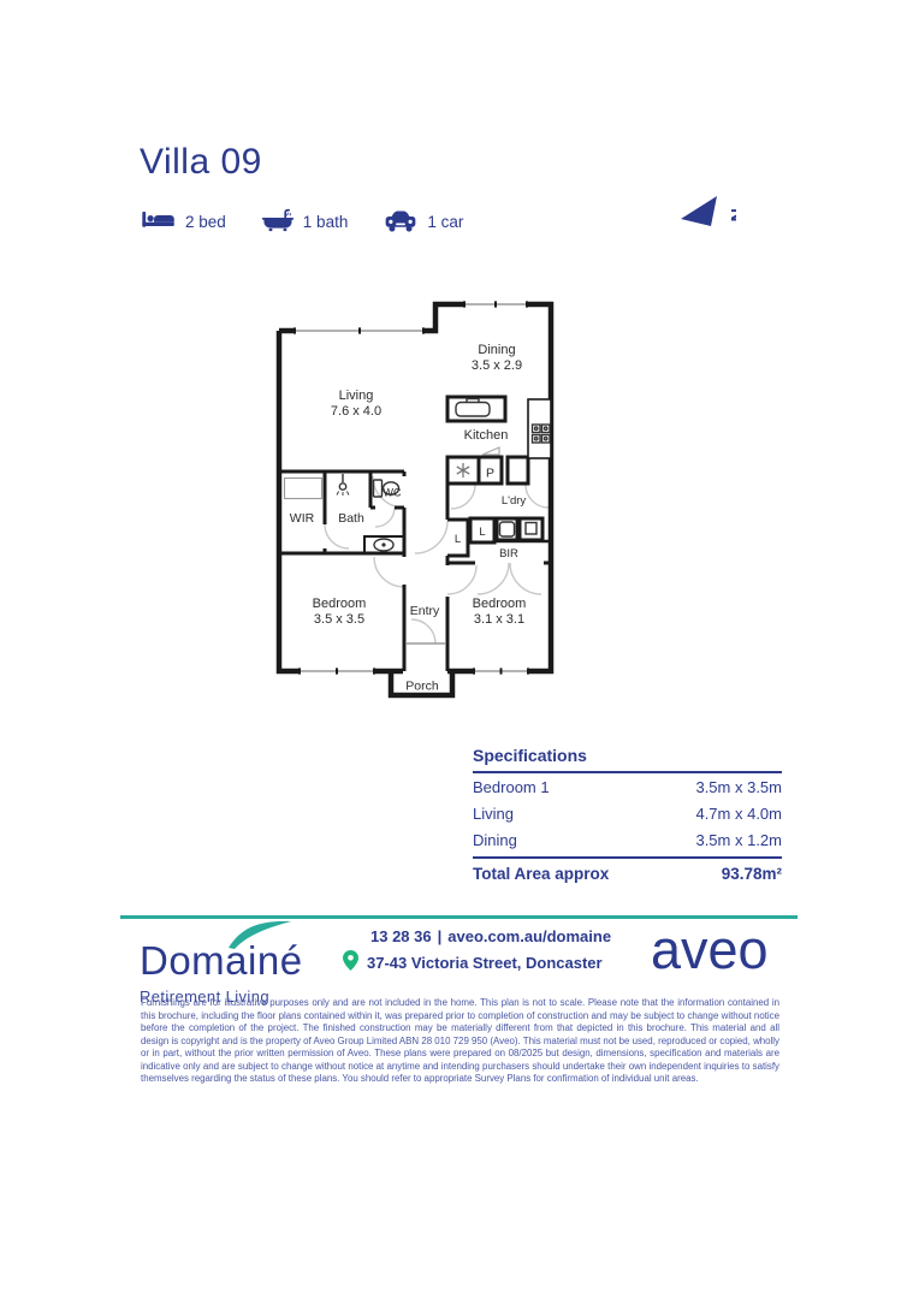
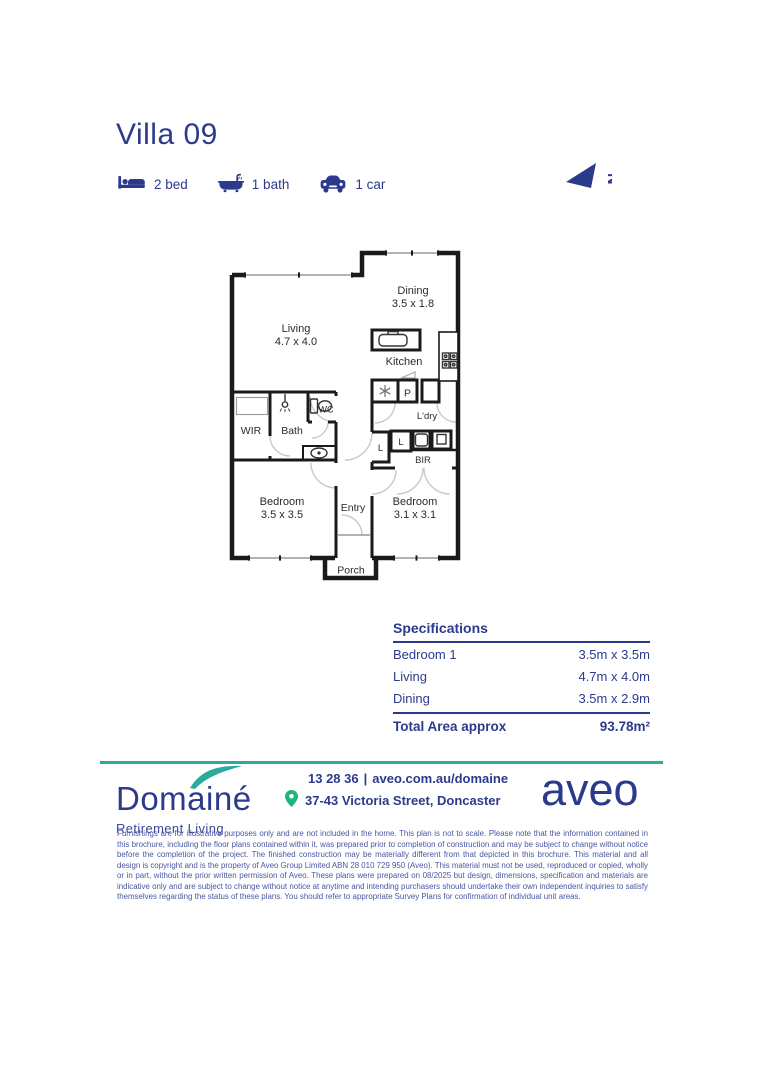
  Villa 09
  2 bed
  1 bath
  1 car
  Living
- 7.6 x 4.0
+ 4.7 x 4.0
  Dining
- 3.5 x 2.9
+ 3.5 x 1.8
  Kitchen
  WC
  Bath
  WIR
  L'dry
  L
  L
  BIR
  P
  Bedroom
  3.5 x 3.5
  Entry
  Bedroom
  3.1 x 3.1
  Porch
  Specifications
  Bedroom 1
  3.5m x 3.5m
  Living
  4.7m x 4.0m
  Dining
- 3.5m x 1.2m
+ 3.5m x 2.9m
  Total Area approx
  93.78m²
  Domainé
  Retirement Living
  13 28 36
  |
  aveo.com.au/domaine
  37-43 Victoria Street, Doncaster
  aveo
  Furnishings are for illustrative purposes only and are not included in the home. This plan is not to scale. Please note that the information contained in this brochure, including the floor plans contained within it, was prepared prior to completion of construction and may be subject to change without notice before the completion of the project. The finished construction may be materially different from that depicted in this brochure. This material and all design is copyright and is the property of Aveo Group Limited ABN 28 010 729 950 (Aveo). This material must not be used, reproduced or copied, wholly or in part, without the prior written permission of Aveo. These plans were prepared on 08/2025 but design, dimensions, specification and materials are indicative only and are subject to change without notice at anytime and intending purchasers should undertake their own independent inquiries to satisfy themselves regarding the status of these plans. You should refer to appropriate Survey Plans for confirmation of individual unit areas.
